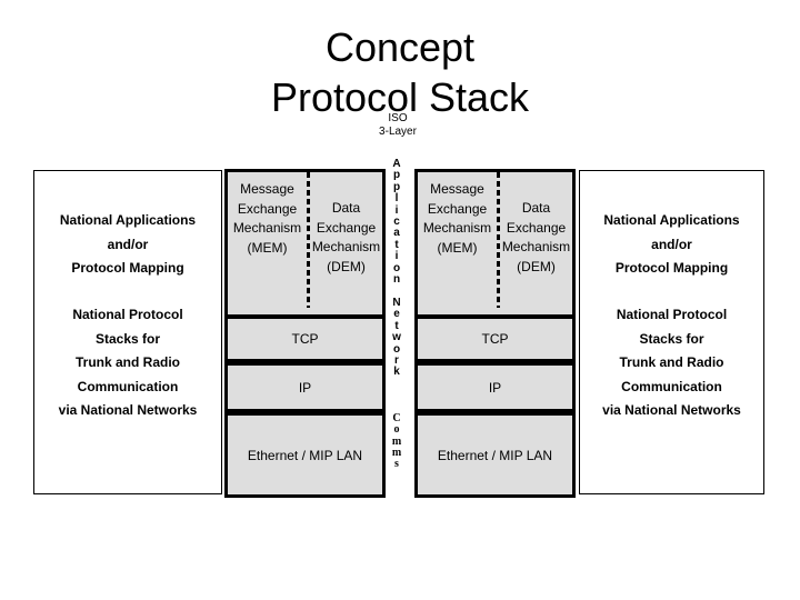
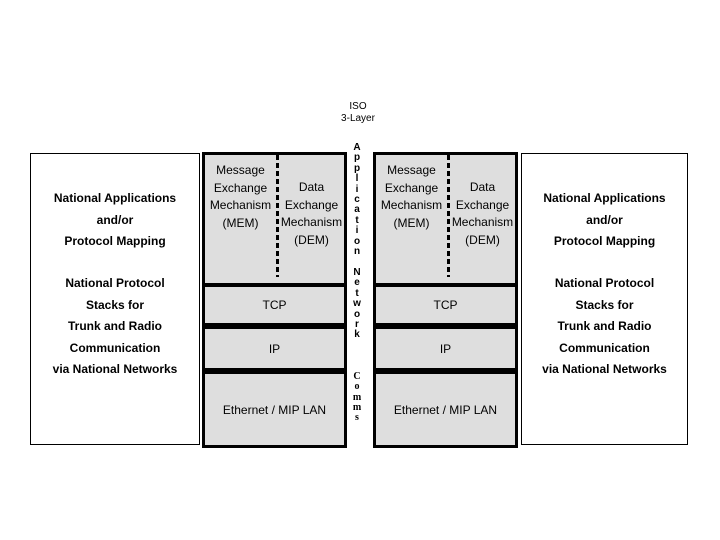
- Concept
- Protocol Stack
  ISO
  3-Layer
  National Applications
  and/or
  Protocol Mapping
  National Protocol
  Stacks for
  Trunk and Radio
  Communication
  via National Networks
  Message
  Exchange
  Mechanism
  (MEM)
  Data
  Exchange
  Mechanism
  (DEM)
  TCP
  IP
  Ethernet / MIP LAN
  A
  p
  p
  l
  i
  c
  a
  t
  i
  o
  n
  N
  e
  t
  w
  o
  r
  k
  C
  o
  m
  m
  s
  Message
  Exchange
  Mechanism
  (MEM)
  Data
  Exchange
  Mechanism
  (DEM)
  TCP
  IP
  Ethernet / MIP LAN
  National Applications
  and/or
  Protocol Mapping
  National Protocol
  Stacks for
  Trunk and Radio
  Communication
  via National Networks
